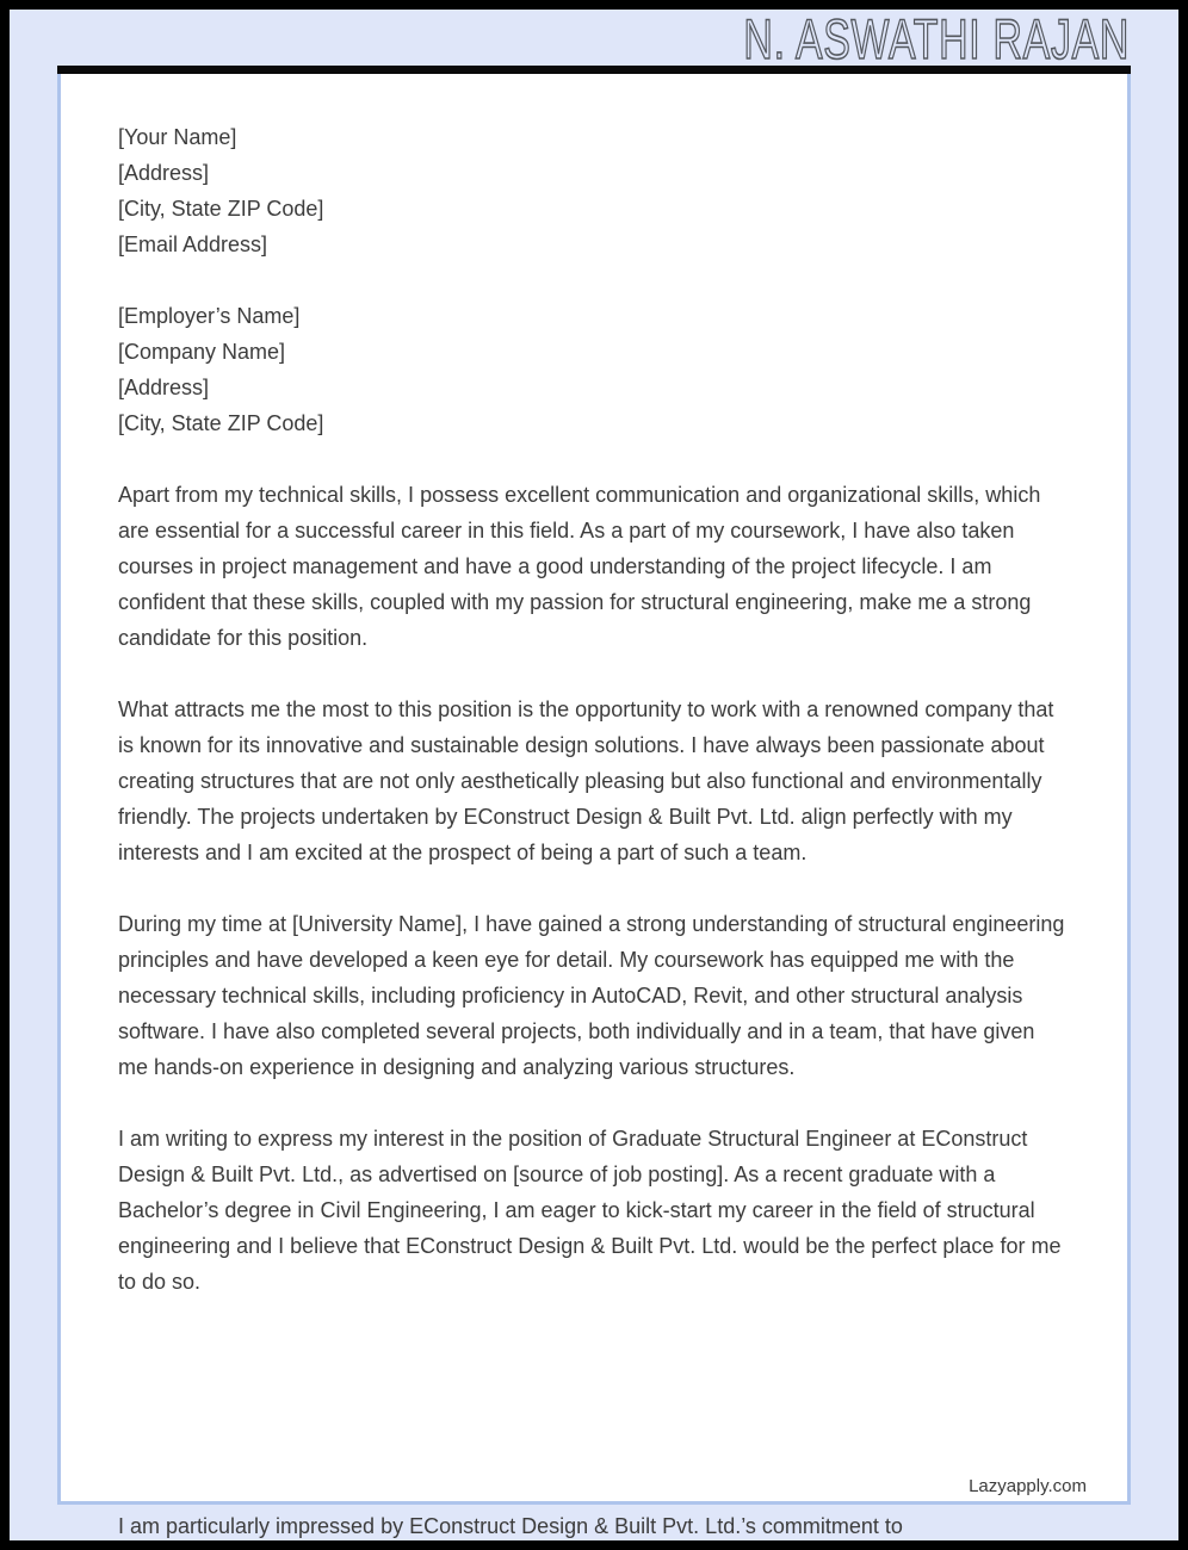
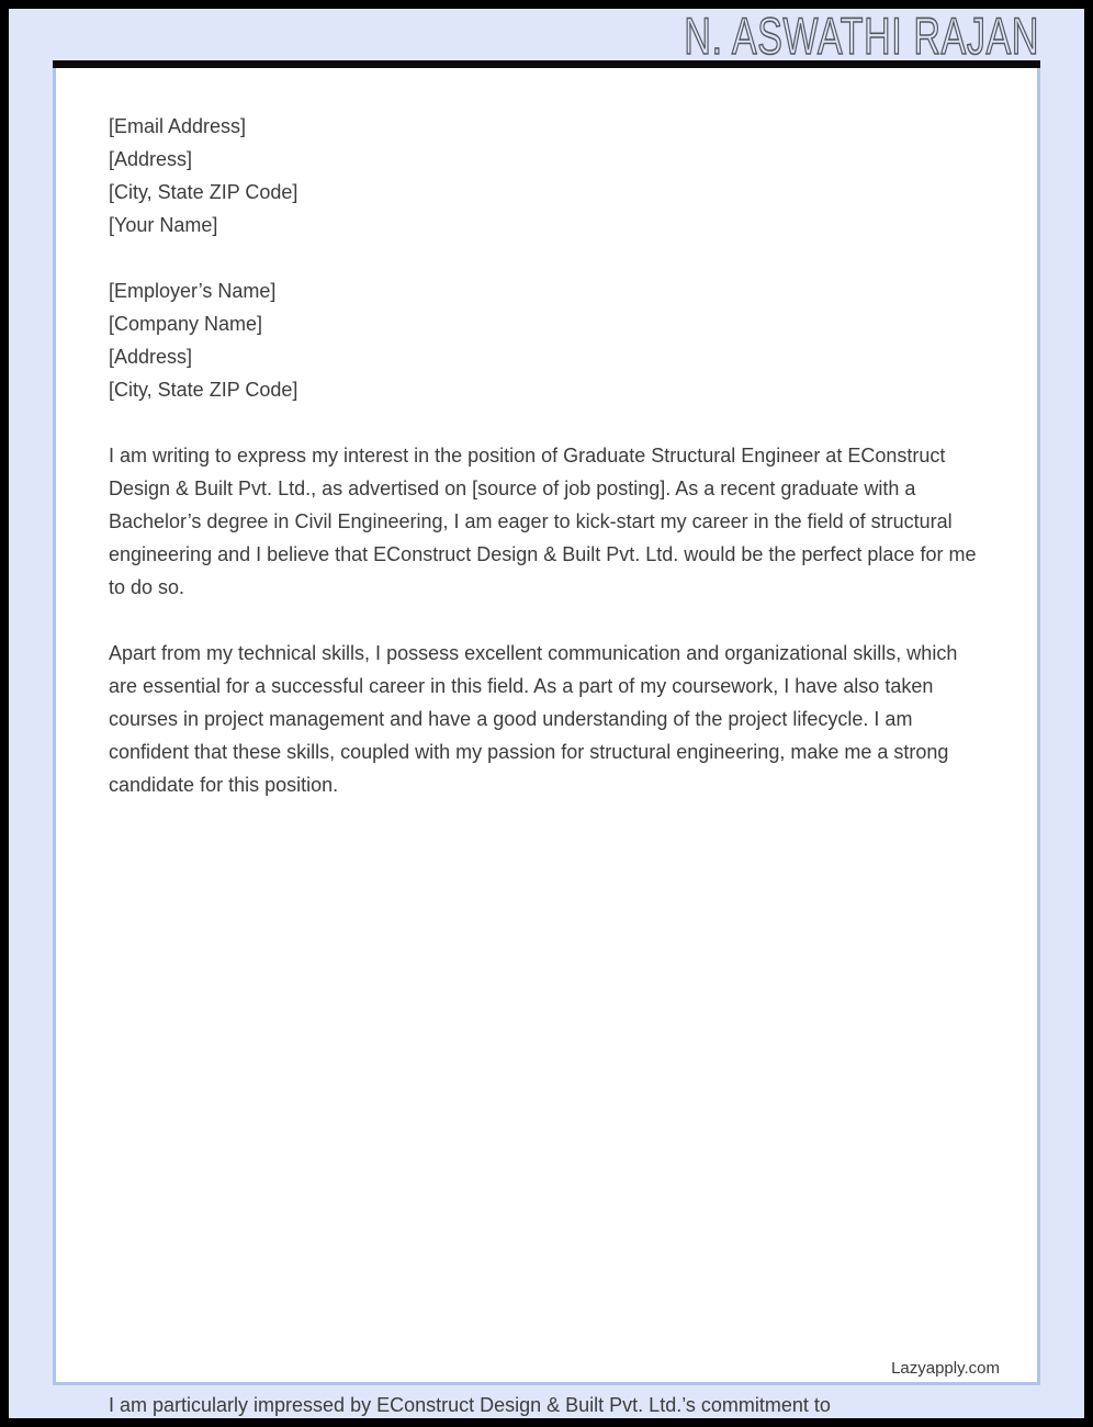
  N. ASWATHI RAJAN
- [Your Name]
+ [Email Address]
  [Address]
  [City, State ZIP Code]
- [Email Address]
+ [Your Name]
  [Employer’s Name]
  [Company Name]
  [Address]
  [City, State ZIP Code]
- Apart from my technical skills, I possess excellent communication and organizational skills, which are essential for a successful career in this field. As a part of my coursework, I have also taken courses in project management and have a good understanding of the project lifecycle. I am confident that these skills, coupled with my passion for structural engineering, make me a strong candidate for this position.
+ I am writing to express my interest in the position of Graduate Structural Engineer at EConstruct Design & Built Pvt. Ltd., as advertised on [source of job posting]. As a recent graduate with a Bachelor’s degree in Civil Engineering, I am eager to kick-start my career in the field of structural engineering and I believe that EConstruct Design & Built Pvt. Ltd. would be the perfect place for me to do so.
- What attracts me the most to this position is the opportunity to work with a renowned company that is known for its innovative and sustainable design solutions. I have always been passionate about creating structures that are not only aesthetically pleasing but also functional and environmentally friendly. The projects undertaken by EConstruct Design & Built Pvt. Ltd. align perfectly with my interests and I am excited at the prospect of being a part of such a team.
- During my time at [University Name], I have gained a strong understanding of structural engineering principles and have developed a keen eye for detail. My coursework has equipped me with the necessary technical skills, including proficiency in AutoCAD, Revit, and other structural analysis software. I have also completed several projects, both individually and in a team, that have given me hands-on experience in designing and analyzing various structures.
- I am writing to express my interest in the position of Graduate Structural Engineer at EConstruct Design & Built Pvt. Ltd., as advertised on [source of job posting]. As a recent graduate with a Bachelor’s degree in Civil Engineering, I am eager to kick-start my career in the field of structural engineering and I believe that EConstruct Design & Built Pvt. Ltd. would be the perfect place for me to do so.
+ Apart from my technical skills, I possess excellent communication and organizational skills, which are essential for a successful career in this field. As a part of my coursework, I have also taken courses in project management and have a good understanding of the project lifecycle. I am confident that these skills, coupled with my passion for structural engineering, make me a strong candidate for this position.
  Lazyapply.com
  I am particularly impressed by EConstruct Design & Built Pvt. Ltd.’s commitment to
